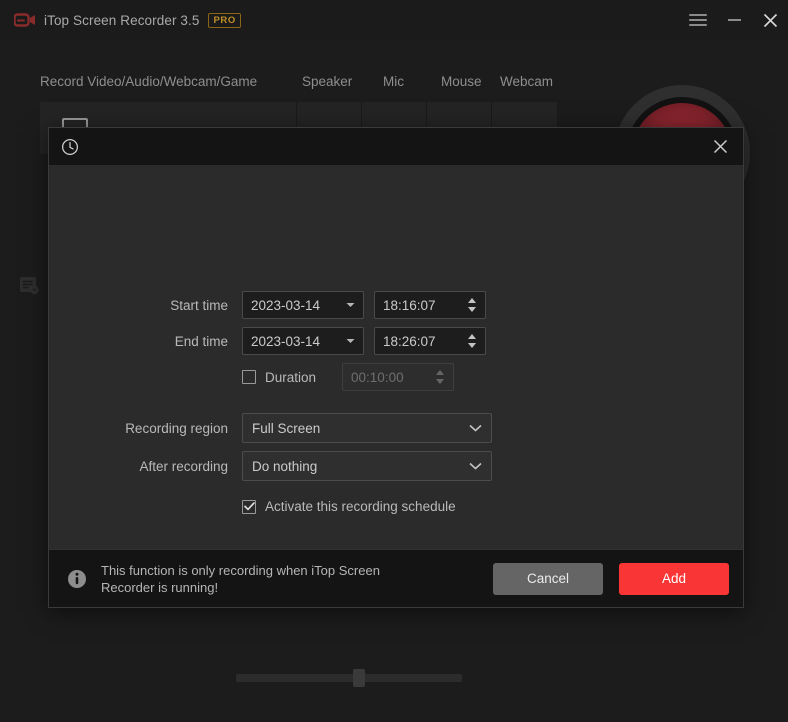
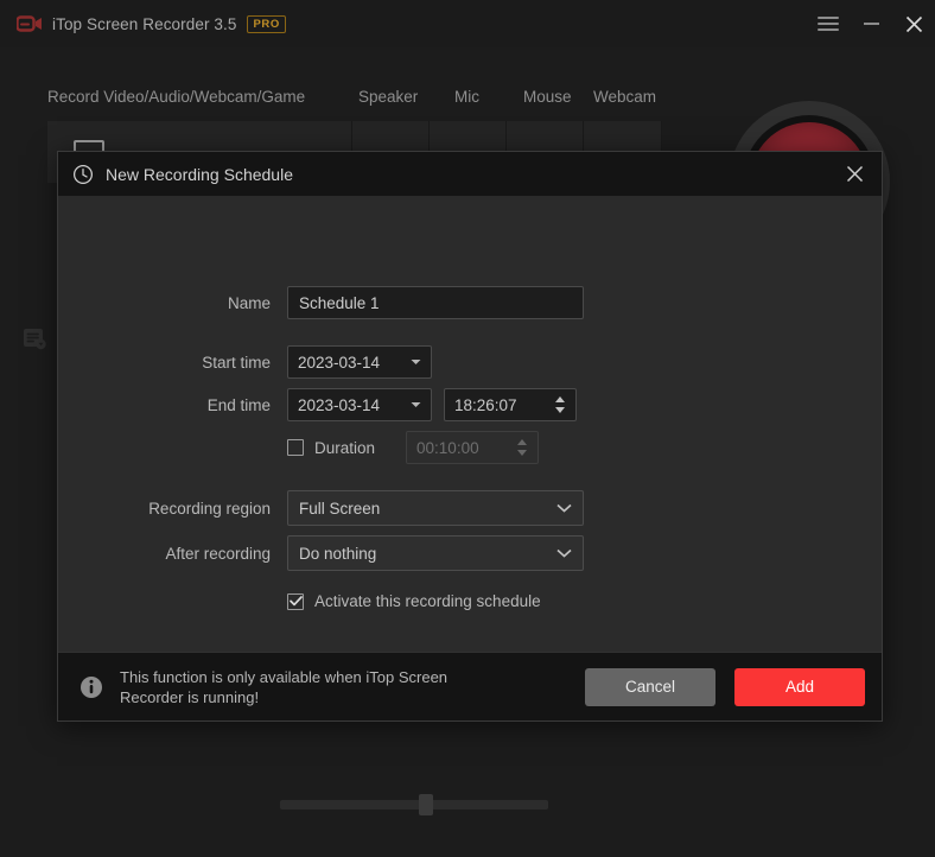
  iTop Screen Recorder 3.5
  PRO
  Record Video/Audio/Webcam/Game
  Speaker
  Mic
  Mouse
  Webcam
+ New Recording Schedule
+ Name
+ Schedule 1
  Start time
  2023-03-14
- 18:16:07
  End time
  2023-03-14
  18:26:07
  Duration
  00:10:00
  Recording region
  Full Screen
  After recording
  Do nothing
  Activate this recording schedule
- This function is only recording when iTop Screen Recorder is running!
+ This function is only available when iTop Screen Recorder is running!
  Cancel
  Add
